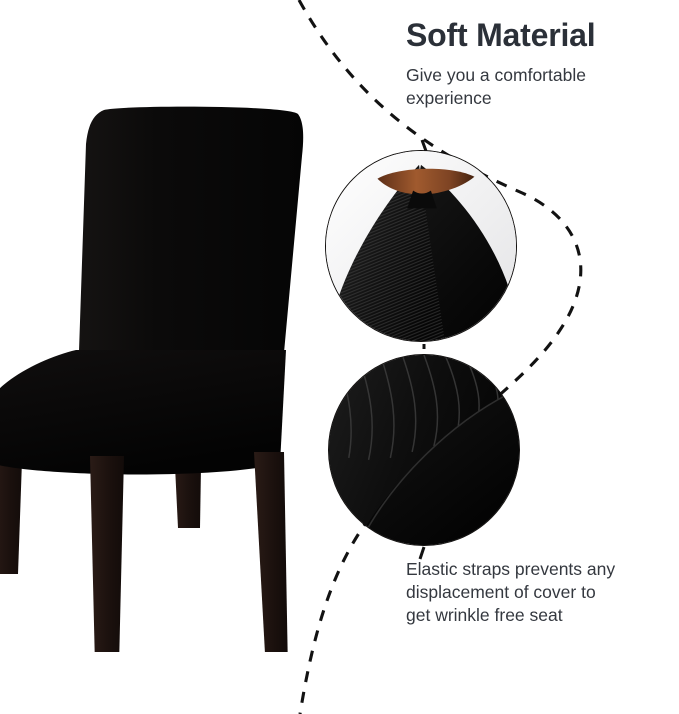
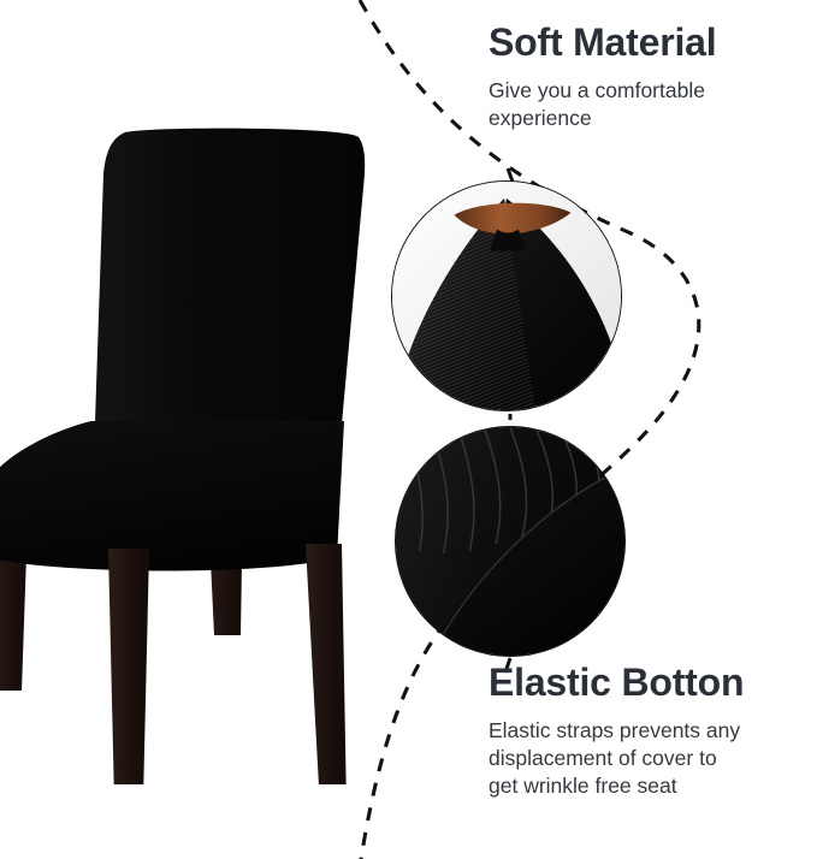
  Soft Material
  Give you a comfortable
  experience
+ Elastic Botton
  Elastic straps prevents any
  displacement of cover to
  get wrinkle free seat
